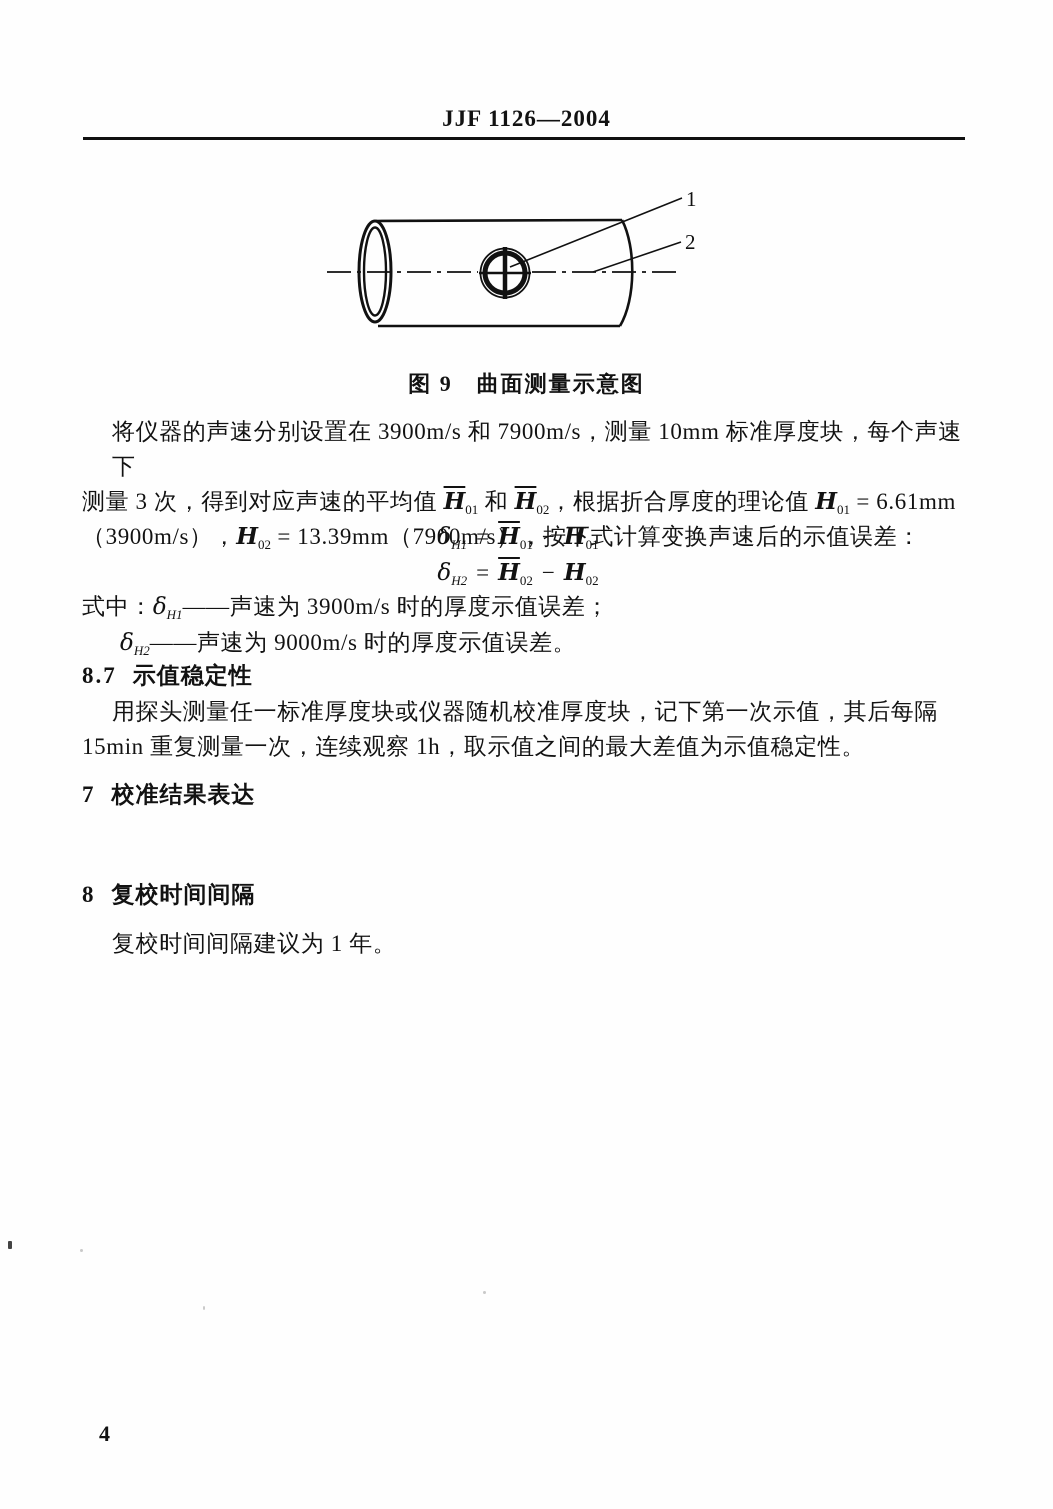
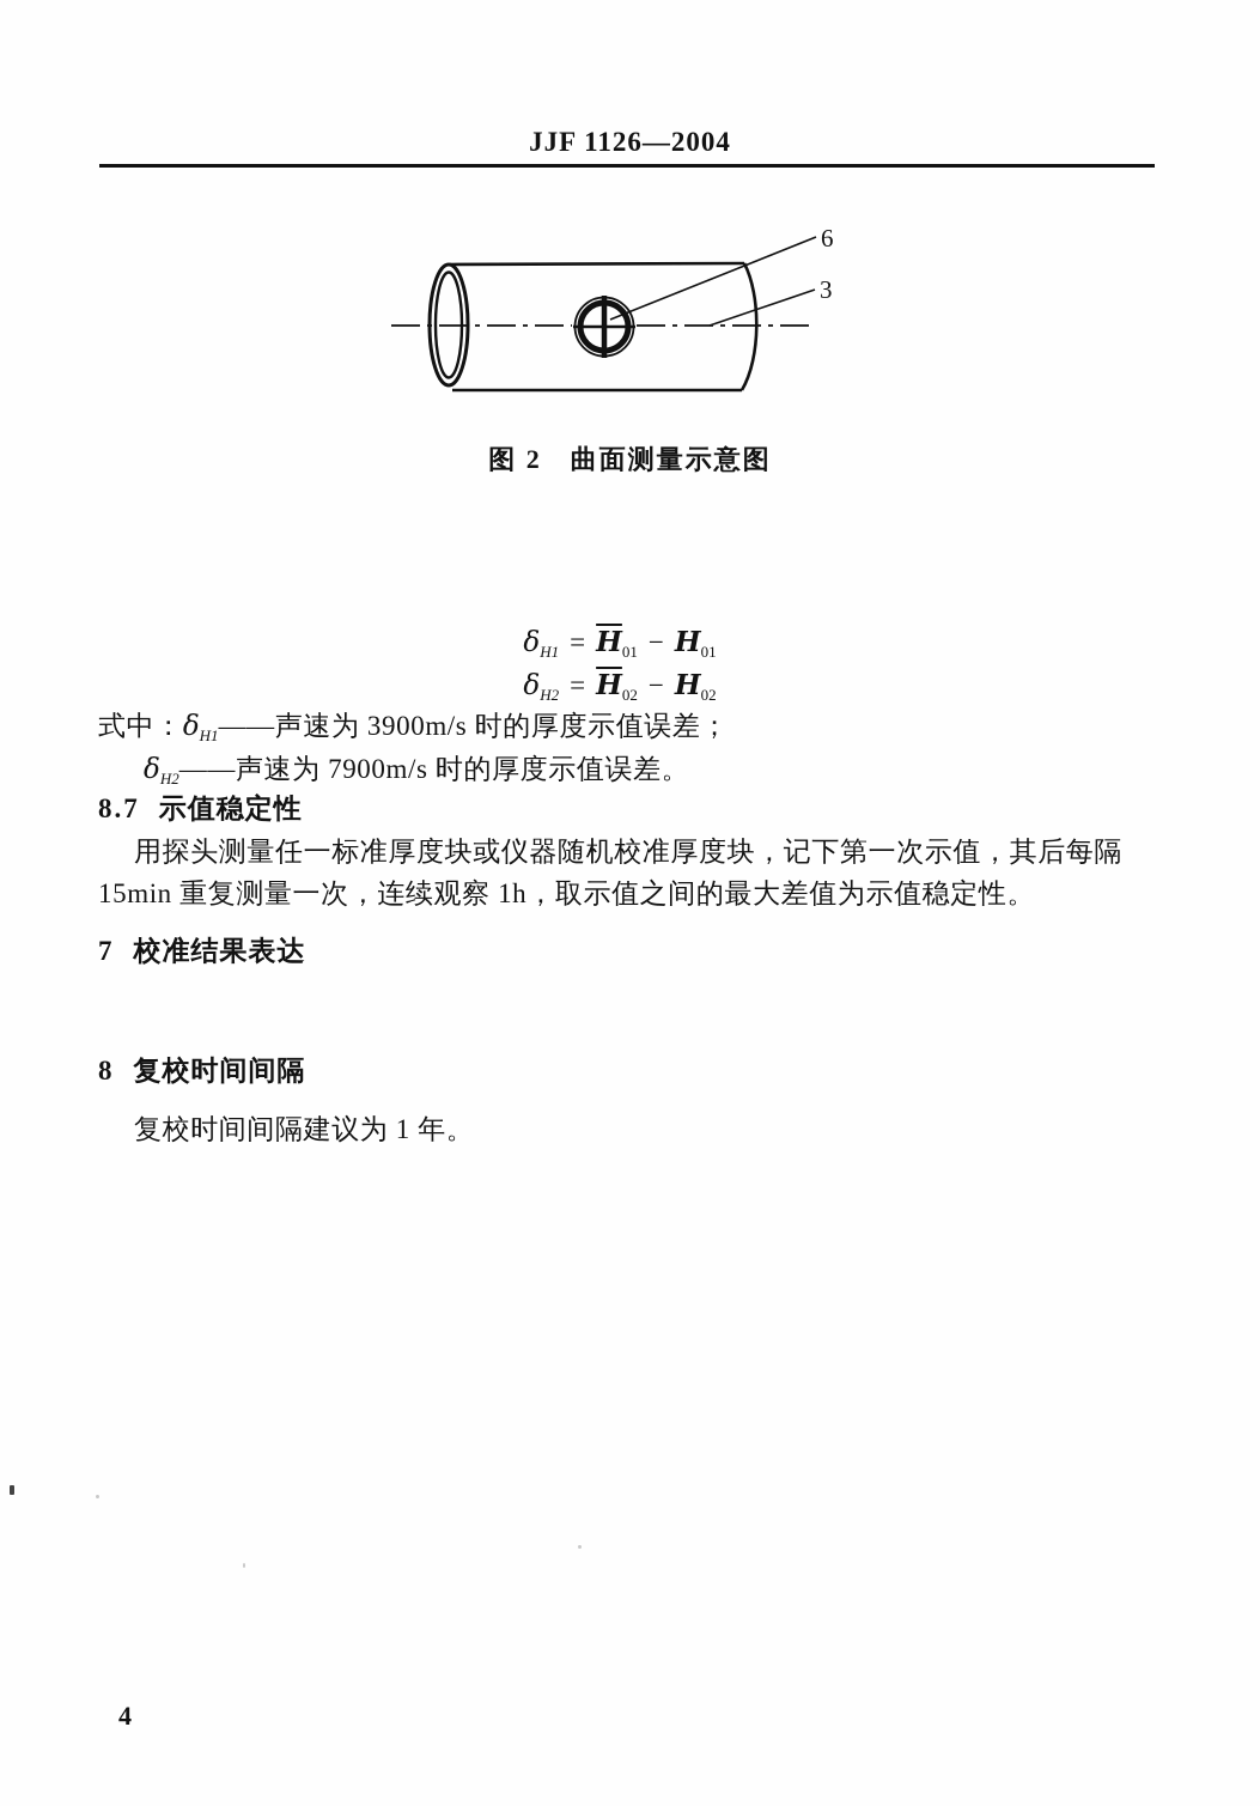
  JJF 1126—2004
- 1
+ 6
- 2
+ 3
- 图 9 曲面测量示意图
+ 图 2 曲面测量示意图
- 将仪器的声速分别设置在 3900m/s 和 7900m/s，测量 10mm 标准厚度块，每个声速下
- 测量 3 次，得到对应声速的平均值 H01 和 H02，根据折合厚度的理论值 H01 = 6.61mm
- （3900m/s），H02 = 13.39mm（7900m/s），按下式计算变换声速后的示值误差：
  δH1= H01− H01
  δH2= H02− H02
  式中：δH1——声速为 3900m/s 时的厚度示值误差；
- δH2——声速为 9000m/s 时的厚度示值误差。
+ δH2——声速为 7900m/s 时的厚度示值误差。
  8.7 示值稳定性
  用探头测量任一标准厚度块或仪器随机校准厚度块，记下第一次示值，其后每隔
  15min 重复测量一次，连续观察 1h，取示值之间的最大差值为示值稳定性。
  7 校准结果表达
  8 复校时间间隔
  复校时间间隔建议为 1 年。
  4
